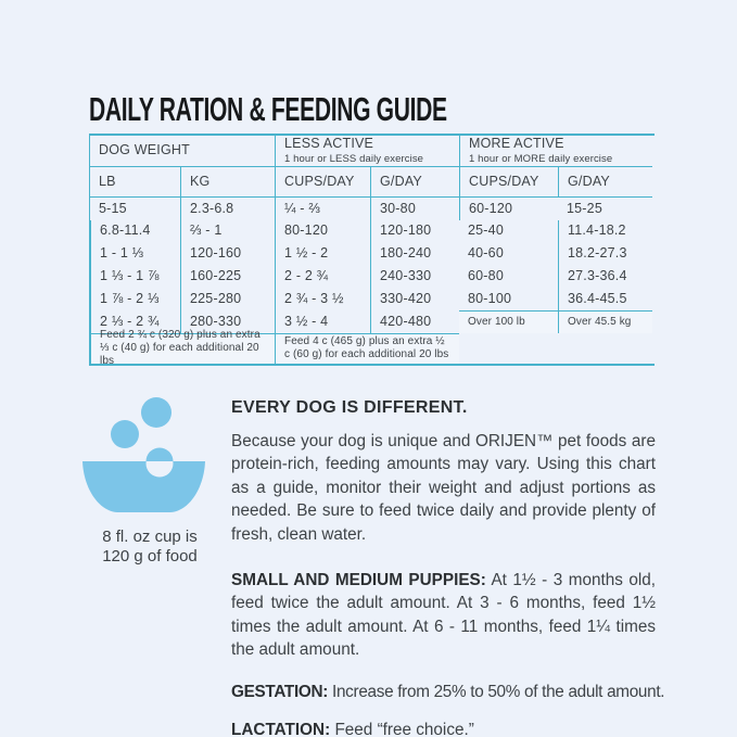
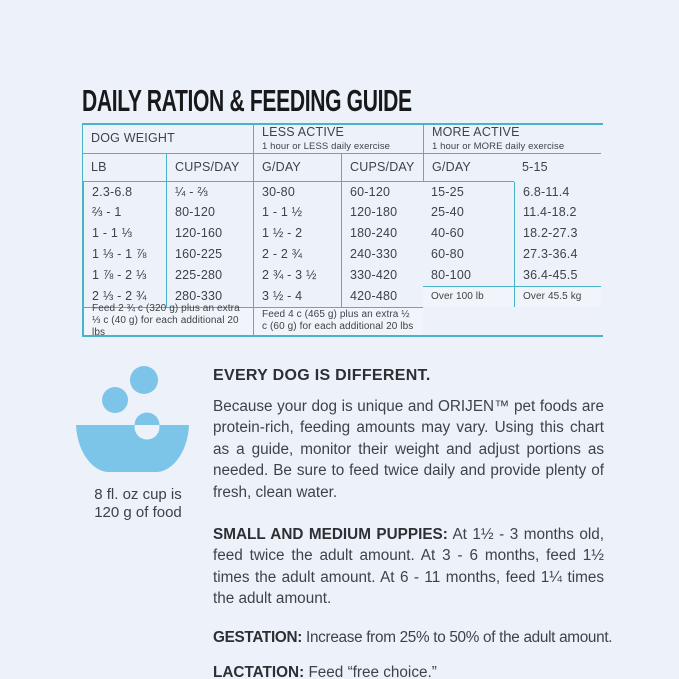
  DAILY RATION & FEEDING GUIDE
  DOG WEIGHT
  LESS ACTIVE
  1 hour or LESS daily exercise
  MORE ACTIVE
  1 hour or MORE daily exercise
  LB
- KG
  CUPS/DAY
  G/DAY
  CUPS/DAY
  G/DAY
  5-15
  2.3-6.8
  ¼ - ⅔
  30-80
  60-120
  15-25
  6.8-11.4
  ⅔ - 1
  80-120
+ 1 - 1 ½
  120-180
  25-40
  11.4-18.2
  1 - 1 ⅓
  120-160
  1 ½ - 2
  180-240
  40-60
  18.2-27.3
  1 ⅓ - 1 ⅞
  160-225
  2 - 2 ¾
  240-330
  60-80
  27.3-36.4
  1 ⅞ - 2 ⅓
  225-280
  2 ¾ - 3 ½
  330-420
  80-100
  36.4-45.5
  2 ⅓ - 2 ¾
  280-330
  3 ½ - 4
  420-480
  Over 100 lb
  Over 45.5 kg
  Feed 2 ¾ c (320 g) plus an extra ⅓ c (40 g) for each additional 20 lbs
  Feed 4 c (465 g) plus an extra ½ c (60 g) for each additional 20 lbs
  8 fl. oz cup is
  120 g of food
  EVERY DOG IS DIFFERENT.
  Because your dog is unique and ORIJEN™ pet foods are protein-rich, feeding amounts may vary. Using this chart as a guide, monitor their weight and adjust portions as needed. Be sure to feed twice daily and provide plenty of fresh, clean water.
  SMALL AND MEDIUM PUPPIES: At 1½ - 3 months old, feed twice the adult amount. At 3 - 6 months, feed 1½ times the adult amount. At 6 - 11 months, feed 1¼ times the adult amount.
  GESTATION: Increase from 25% to 50% of the adult amount.
  LACTATION: Feed “free choice.”
